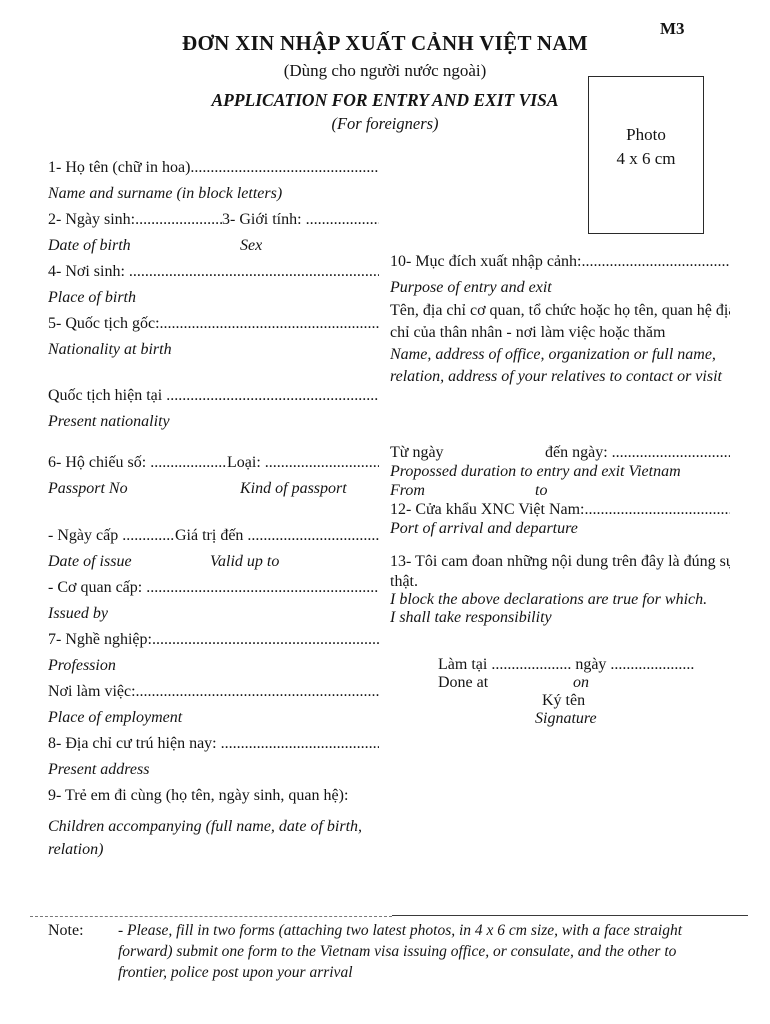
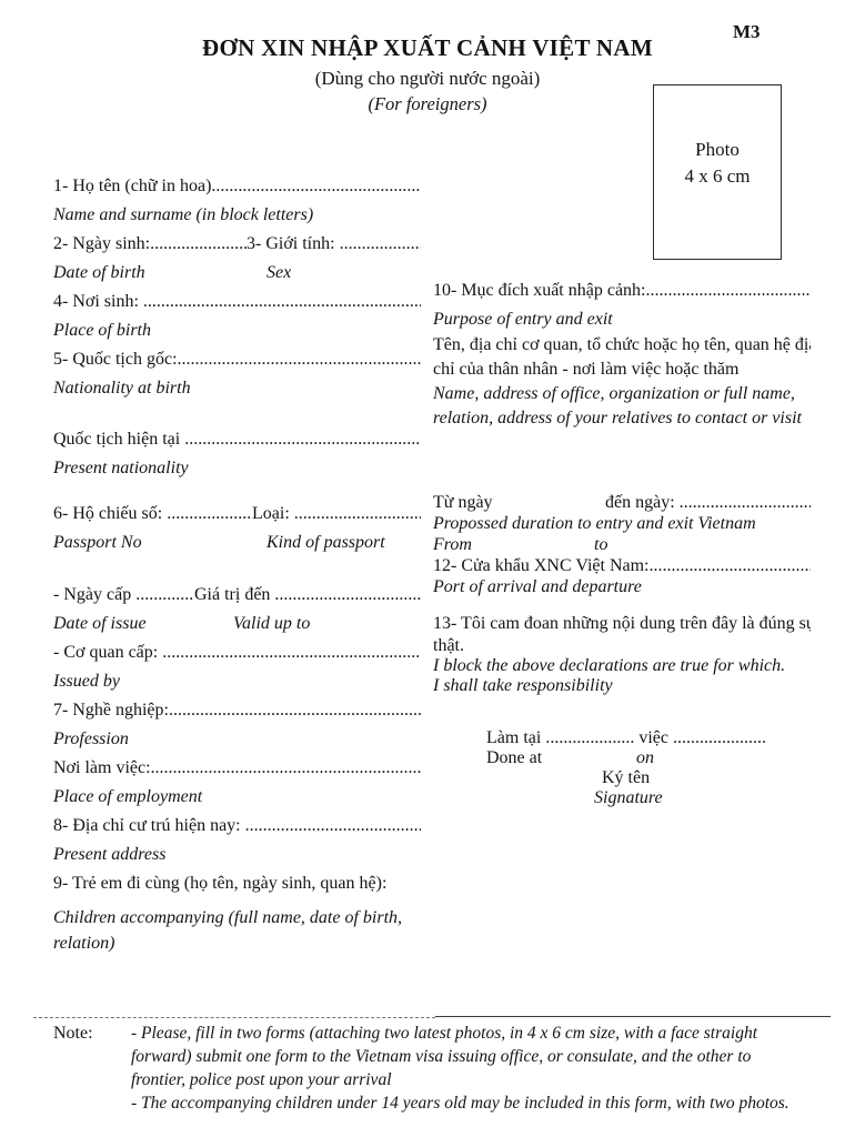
  M3
  ĐƠN XIN NHẬP XUẤT CẢNH VIỆT NAM
  (Dùng cho người nước ngoài)
- APPLICATION FOR ENTRY AND EXIT VISA
  (For foreigners)
  Photo
  4 x 6 cm
  1- Họ tên (chữ in hoa)...............................................
  Name and surname (in block letters)
  2- Ngày sinh:......................
  3- Giới tính: ..................
  Date of birth
  Sex
  4- Nơi sinh: ...............................................................
  Place of birth
  5- Quốc tịch gốc:.......................................................
  Nationality at birth
  Quốc tịch hiện tại .....................................................
  Present nationality
  6- Hộ chiếu số: ...................
  Loại: .............................
  Passport No
  Kind of passport
  Giá trị đến .................................
  Date of issue
  Valid up to
  - Cơ quan cấp: ..........................................................
  Issued by
  7- Nghề nghiệp:.........................................................
  Profession
  Nơi làm việc:.............................................................
  Place of employment
  8- Địa chỉ cư trú hiện nay: ........................................
  Present address
  9- Trẻ em đi cùng (họ tên, ngày sinh, quan hệ):
  Children accompanying (full name, date of birth,
  relation)
  10- Mục đích xuất nhập cảnh:.....................................
  Purpose of entry and exit
  Tên, địa chỉ cơ quan, tổ chức hoặc họ tên, quan hệ đị
  chỉ của thân nhân - nơi làm việc hoặc thăm
  Name, address of office, organization or full name,
  relation, address of your relatives to contact or visit
  Từ ngày
  đến ngày: ..............................
  Propossed duration to entry and exit Vietnam
  From
  to
  12- Cửa khẩu XNC Việt Nam:....................................
  Port of arrival and departure
  13- Tôi cam đoan những nội dung trên đây là đúng s
  thật.
  I block the above declarations are true for which.
  I shall take responsibility
- Làm tại .................... ngày .....................
+ Làm tại .................... việc .....................
  Done at
  on
  Ký tên
  Signature
  Note:
  - Please, fill in two forms (attaching two latest photos, in 4 x 6 cm size, with a face straight
  forward) submit one form to the Vietnam visa issuing office, or consulate, and the other to
  frontier, police post upon your arrival
+ - The accompanying children under 14 years old may be included in this form, with two photos.
